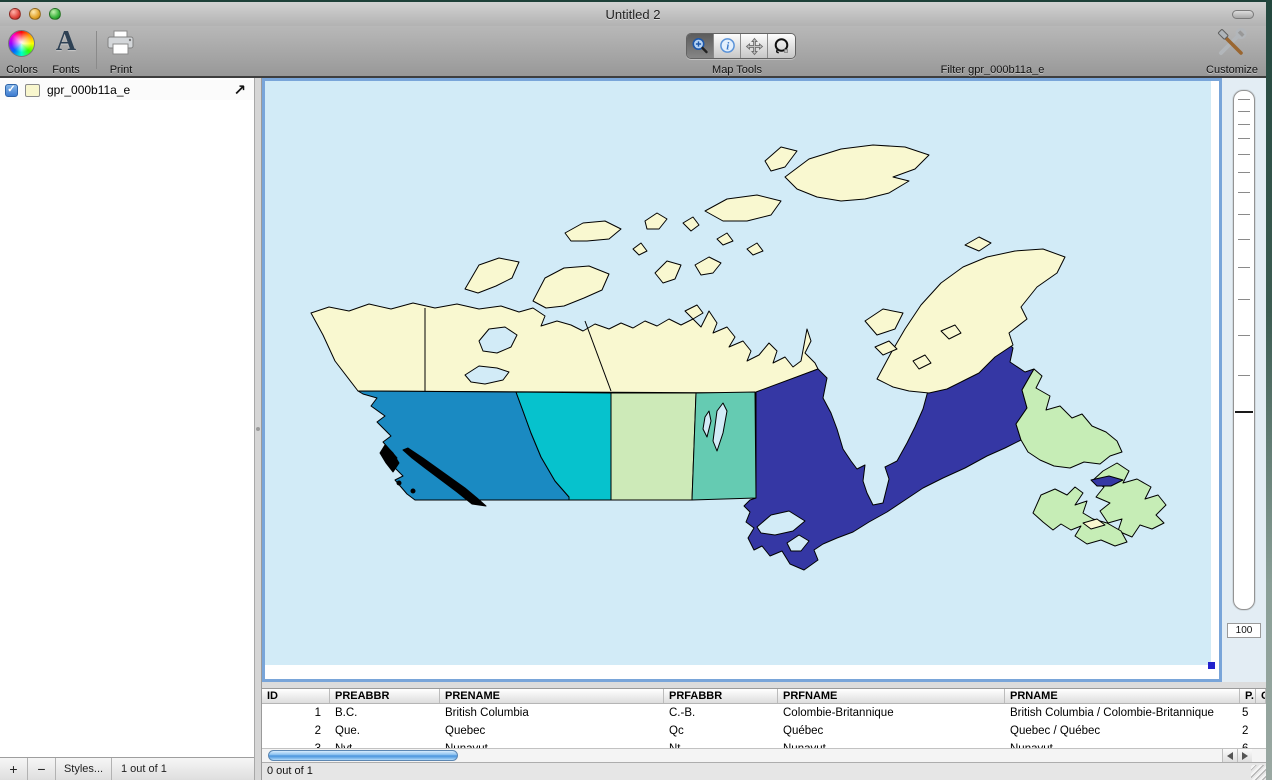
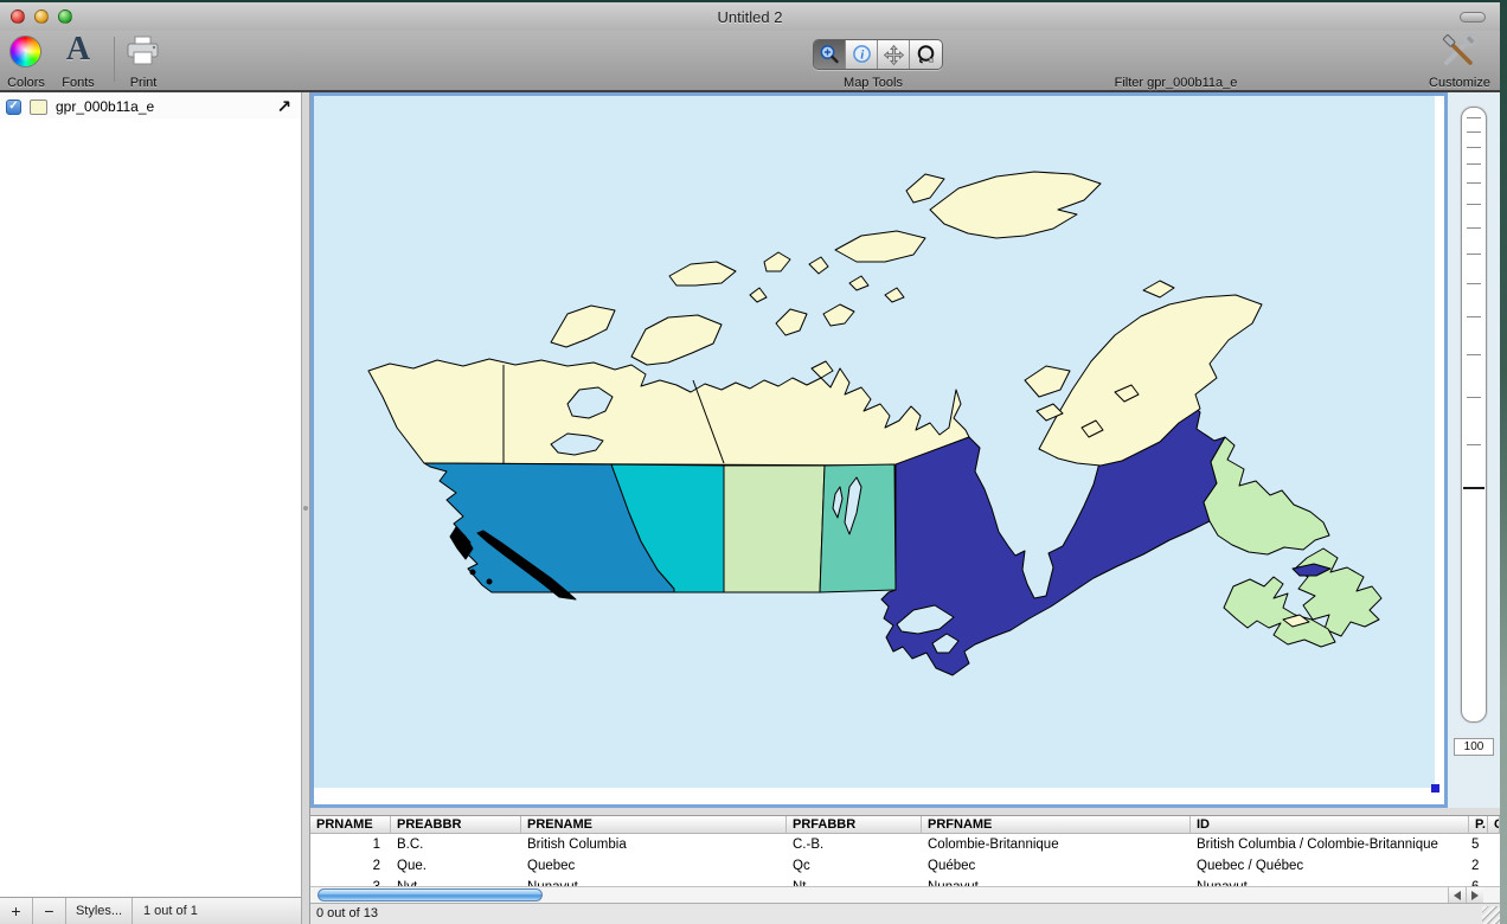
  Untitled 2
  Colors
  A
  Fonts
  Print
  i
  Map Tools
  Filter gpr_000b11a_e
  Customize
  ✓
  gpr_000b11a_e
  ↗
  +
  −
  Styles...
  1 out of 1
  100
- ID
+ PRNAME
  PREABBR
  PRENAME
  PRFABBR
  PRFNAME
- PRNAME
+ ID
  P.
  1
  B.C.
  British Columbia
  C.-B.
  Colombie-Britannique
  British Columbia / Colombie-Britannique
  5
  2
  Que.
  Quebec
  Qc
  Québec
  Quebec / Québec
  2
- 0 out of 1
+ 0 out of 13
